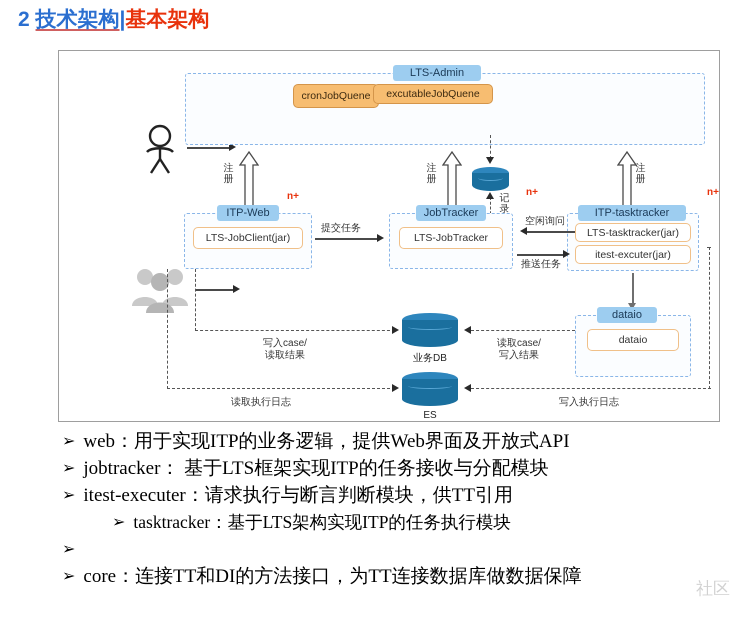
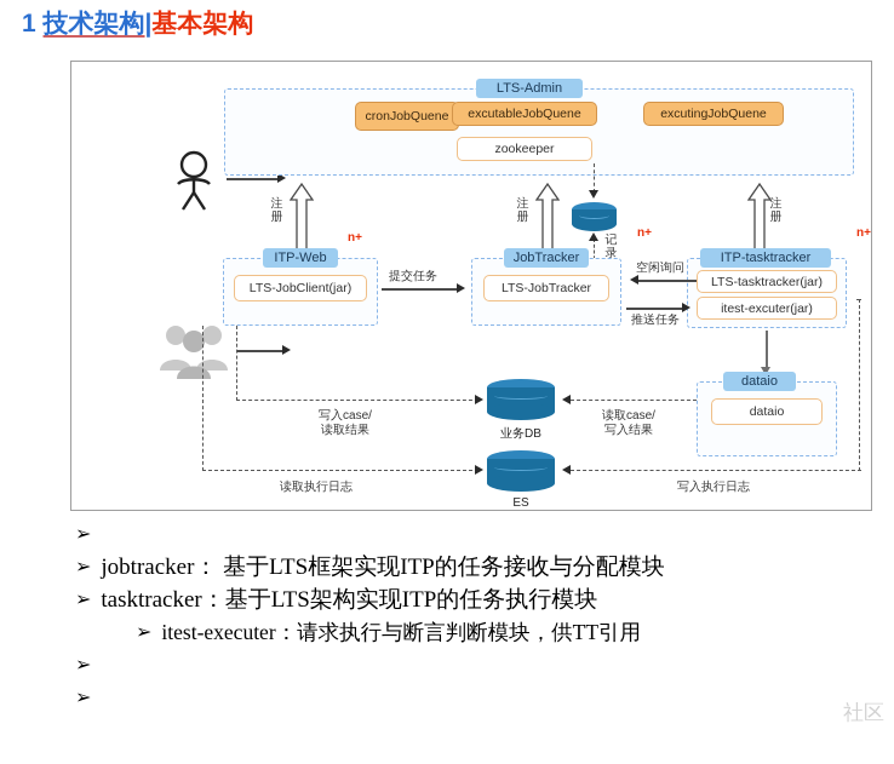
- 2 技术架构|基本架构
+ 1 技术架构|基本架构
  LTS-Admin
  cronJobQuene
  excutableJobQuene
+ excutingJobQuene
+ zookeeper
  注册
  注册
  注册
  记录
  n+
  n+
  n+
  ITP-Web
  LTS-JobClient(jar)
  JobTracker
  LTS-JobTracker
  提交任务
  ITP-tasktracker
  LTS-tasktracker(jar)
  itest-excuter(jar)
  空闲询问
  推送任务
  dataio
  dataio
  业务DB
  ES
  写入case/
  读取结果
  读取执行日志
  读取case/
  写入结果
  写入执行日志
  ➢
- web：用于实现ITP的业务逻辑，提供Web界面及开放式API
  ➢
  jobtracker： 基于LTS框架实现ITP的任务接收与分配模块
  ➢
- itest-executer：请求执行与断言判断模块，供TT引用
+ tasktracker：基于LTS架构实现ITP的任务执行模块
  ➢
- tasktracker：基于LTS架构实现ITP的任务执行模块
+ itest-executer：请求执行与断言判断模块，供TT引用
  ➢
  ➢
- core：连接TT和DI的方法接口，为TT连接数据库做数据保障
  社区
